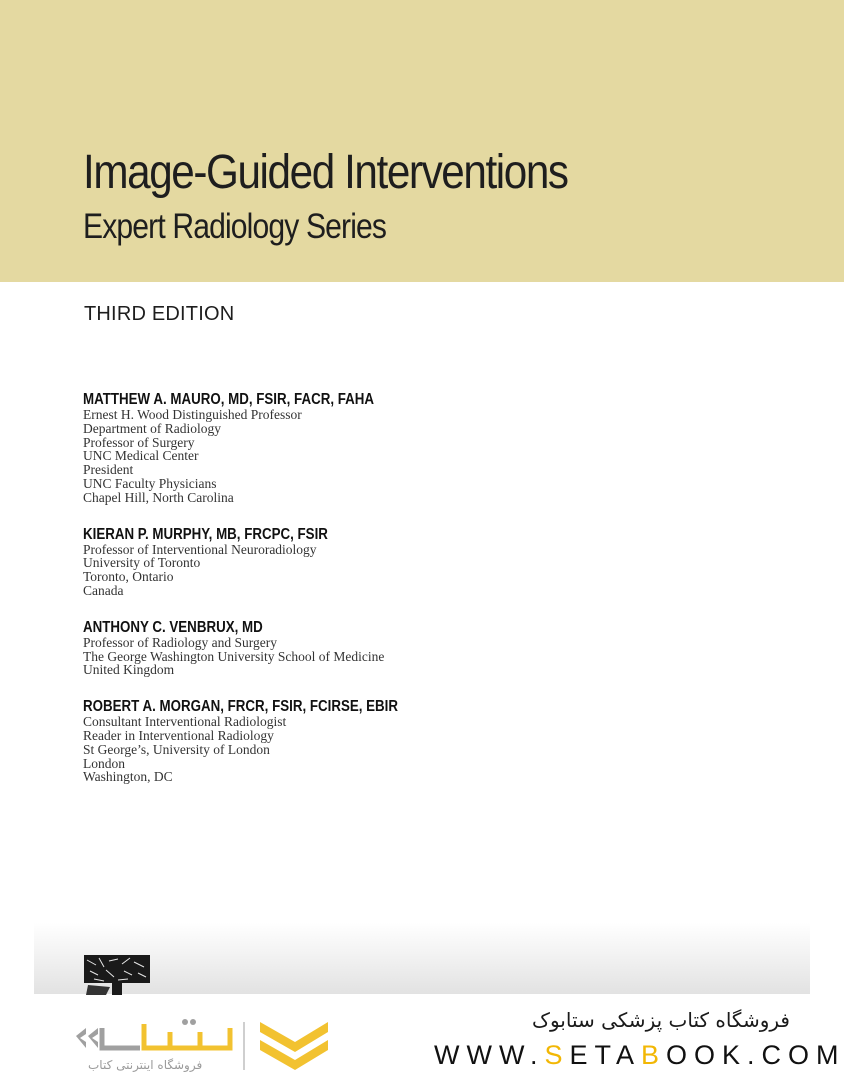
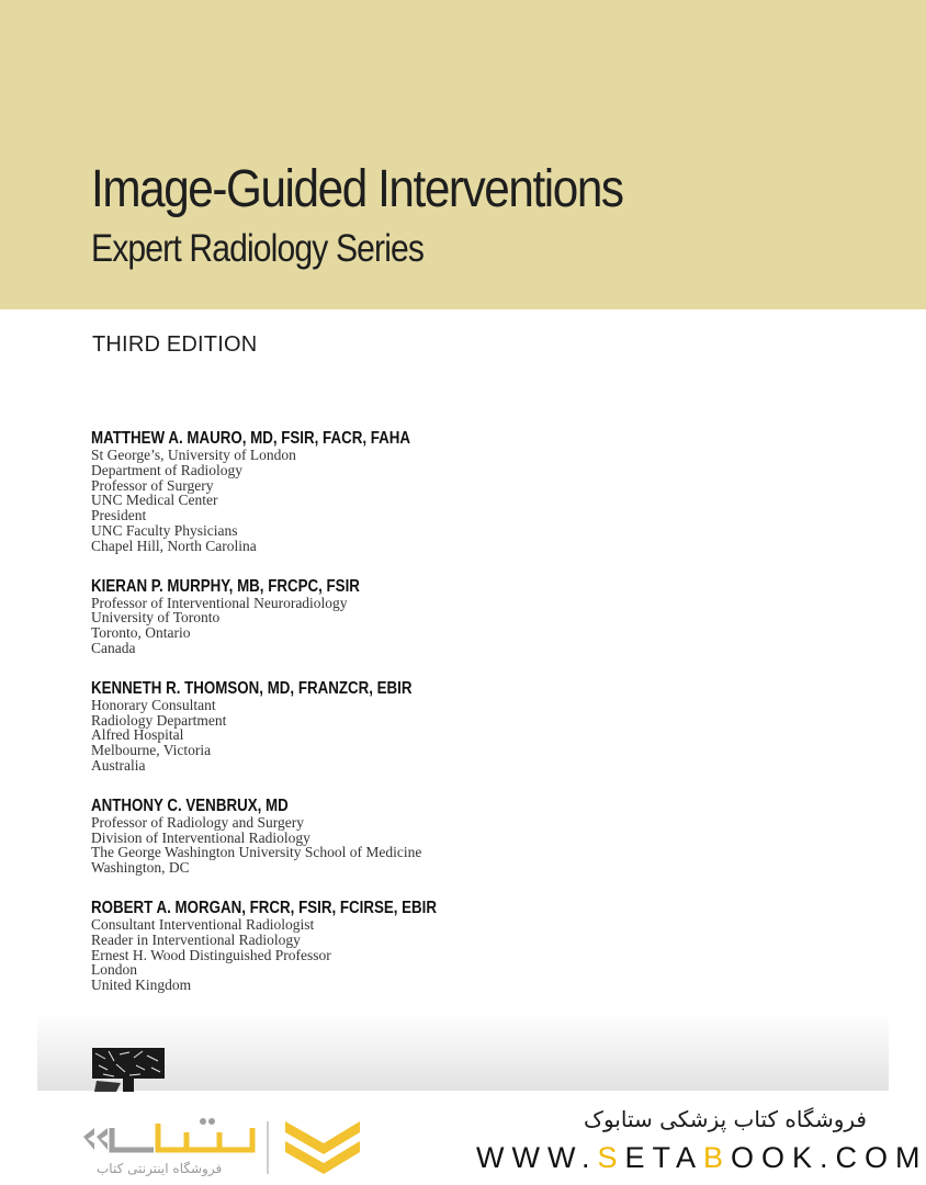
  Image-Guided Interventions
  Expert Radiology Series
  THIRD EDITION
  MATTHEW A. MAURO, MD, FSIR, FACR, FAHA
- Ernest H. Wood Distinguished Professor
+ St George’s, University of London
  Department of Radiology
  Professor of Surgery
  UNC Medical Center
  President
  UNC Faculty Physicians
  Chapel Hill, North Carolina
  KIERAN P. MURPHY, MB, FRCPC, FSIR
  Professor of Interventional Neuroradiology
  University of Toronto
  Toronto, Ontario
  Canada
+ KENNETH R. THOMSON, MD, FRANZCR, EBIR
+ Honorary Consultant
+ Radiology Department
+ Alfred Hospital
+ Melbourne, Victoria
+ Australia
  ANTHONY C. VENBRUX, MD
  Professor of Radiology and Surgery
+ Division of Interventional Radiology
  The George Washington University School of Medicine
- United Kingdom
+ Washington, DC
  ROBERT A. MORGAN, FRCR, FSIR, FCIRSE, EBIR
  Consultant Interventional Radiologist
  Reader in Interventional Radiology
- St George’s, University of London
+ Ernest H. Wood Distinguished Professor
  London
- Washington, DC
+ United Kingdom
  فروشگاه اینترنتی کتاب
  فروشگاه کتاب پزشکی ستابوک
  WWW.SETABOOK.COM
